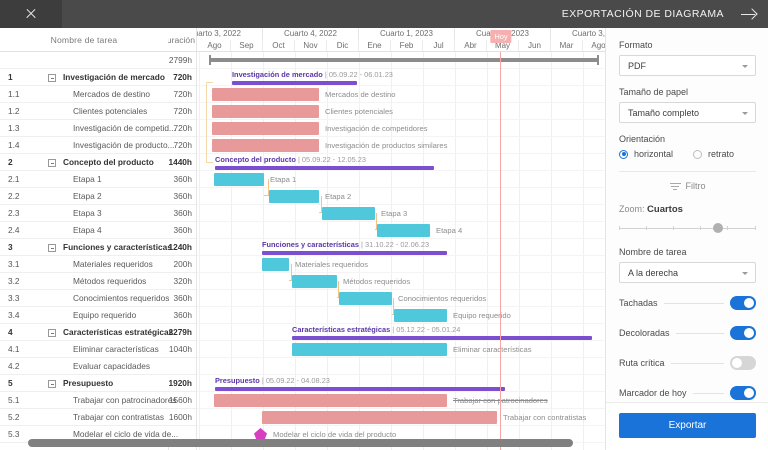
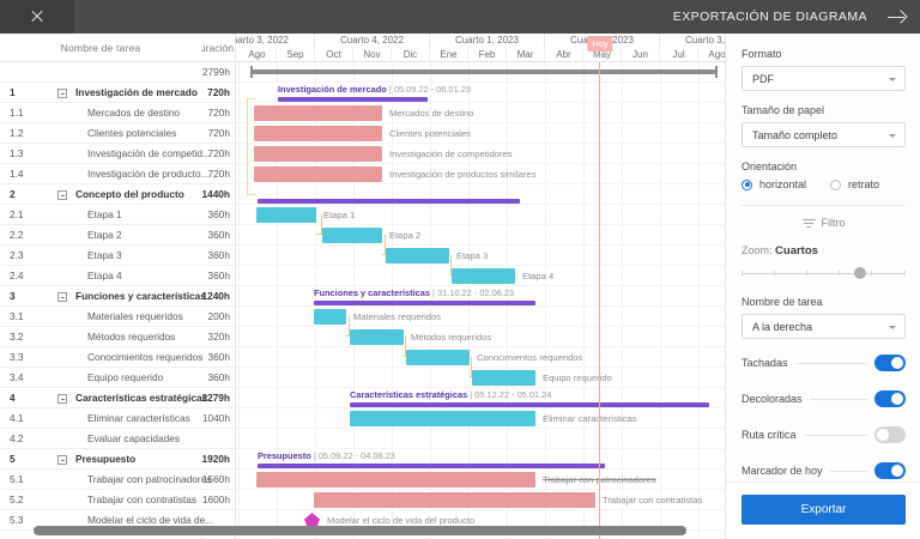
  EXPORTACIÓN DE DIAGRAMA
  Nombre de tarea
  uración
  2799h
  1
  Investigación de mercado
  720h
  1.1
  Mercados de destino
  720h
  1.2
  Clientes potenciales
  720h
  1.3
  Investigación de competid...
  720h
  1.4
  Investigación de producto...
  720h
  2
  Concepto del producto
  1440h
  2.1
  Etapa 1
  360h
  2.2
  Etapa 2
  360h
  2.3
  Etapa 3
  360h
  2.4
  Etapa 4
  360h
  3
  Funciones y características
  1240h
  3.1
  Materiales requeridos
  200h
  3.2
  Métodos requeridos
  320h
  3.3
  Conocimientos requeridos
  360h
  3.4
  Equipo requerido
  360h
  4
  Características estratégicas
  2279h
  4.1
  Eliminar características
  1040h
  4.2
  Evaluar capacidades
  5
  Presupuesto
  1920h
  5.1
  Trabajar con patrocinadores
  1560h
  5.2
  Trabajar con contratistas
  1600h
  5.3
  Modelar el ciclo de vida de...
  arto 3, 2022
  Cuarto 4, 2022
  Cuarto 1, 2023
  Ago
  Sep
  Oct
  Nov
  Dic
  Ene
  Feb
- Jul
+ Mar
  Abr
  May
  Jun
- Mar
+ Jul
  Ago
  Hoy
  Investigación de mercado | 05.09.22 - 06.01.23
  Mercados de destino
  Clientes potenciales
  Investigación de competidores
  Investigación de productos similares
- Concepto del producto | 05.09.22 - 12.05.23
  Etapa 1
  Etapa 2
  Etapa 3
  Etapa 4
  Funciones y características | 31.10.22 - 02.06.23
  Materiales requeridos
  Métodos requeridos
  Conocimientos requeridos
  Equipo requeido
  Características estratégicas | 05.12.22 - 05.01.24
  Eliminar caraterísticas
  Presupuesto | 05.09.22 - 04.08.23
  Trabajar conatrocinadores
  Trabajar con contratistas
  Modelar el ciclo de vida del producto
  Formato
  PDF
  Tamaño de papel
  Tamaño completo
  Orientación
  horizontal
  retrato
  Filtro
  Zoom: Cuartos
  Nombre de tarea
  A la derecha
  Tachadas
  Decoloradas
  Ruta crítica
  Marcador de hoy
  Exportar
